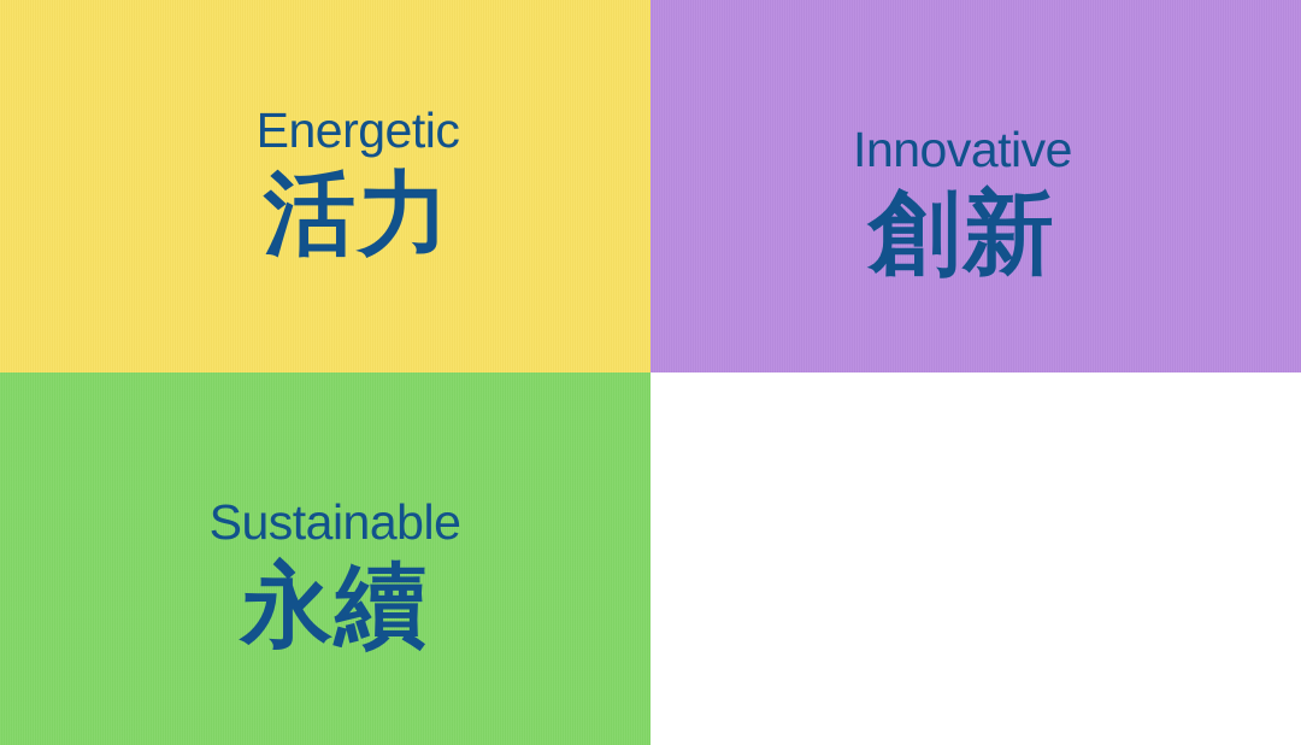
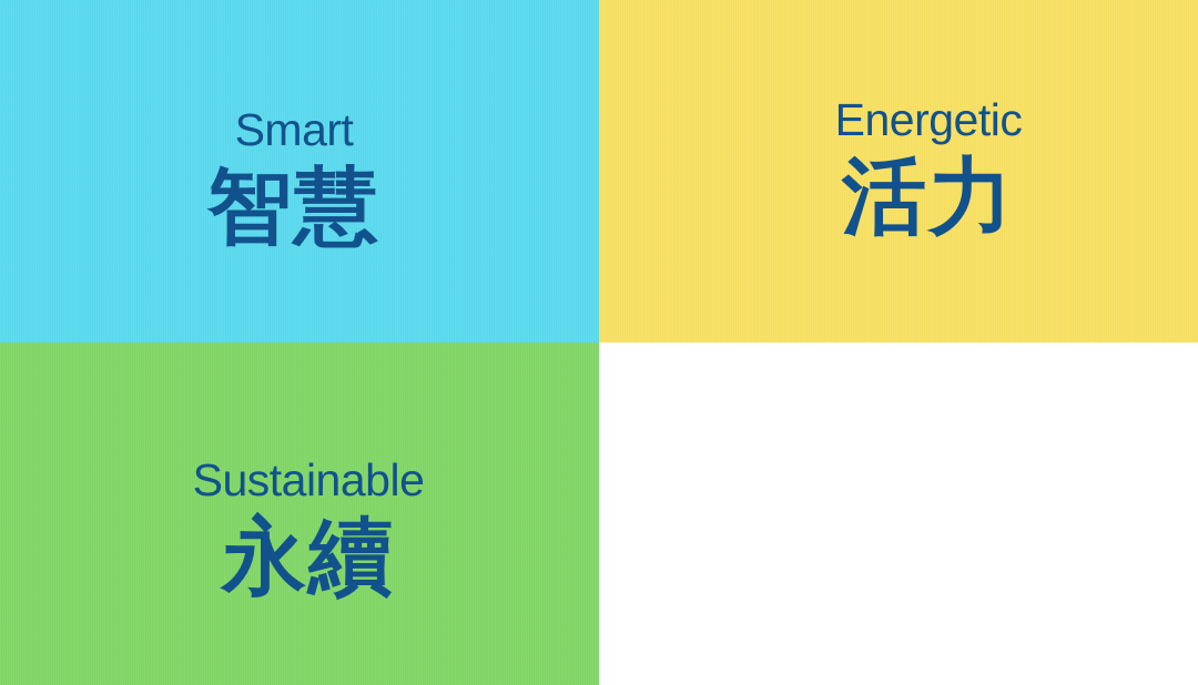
+ Smart
+ 智慧
  Energetic
  活力
- Innovative
- 創新
  Sustainable
  永續
